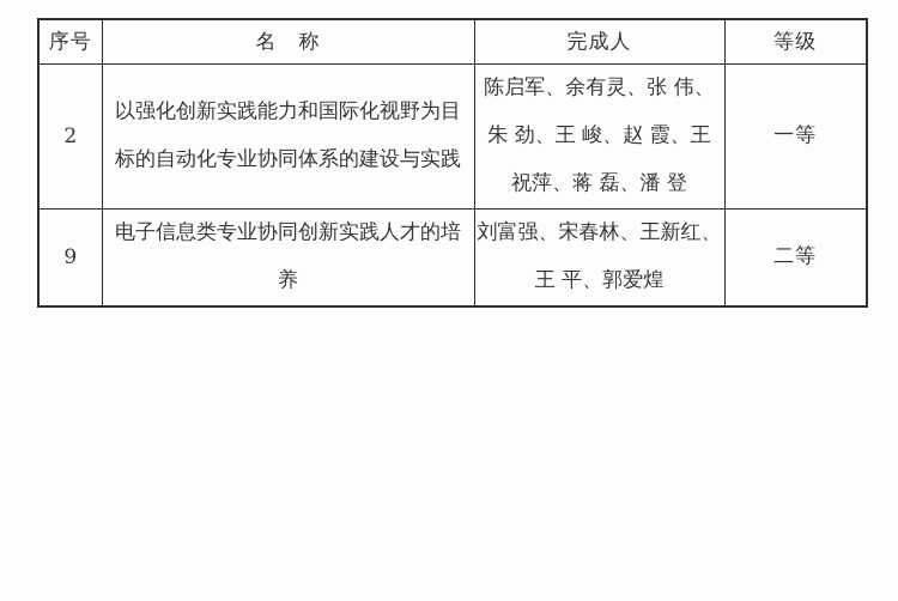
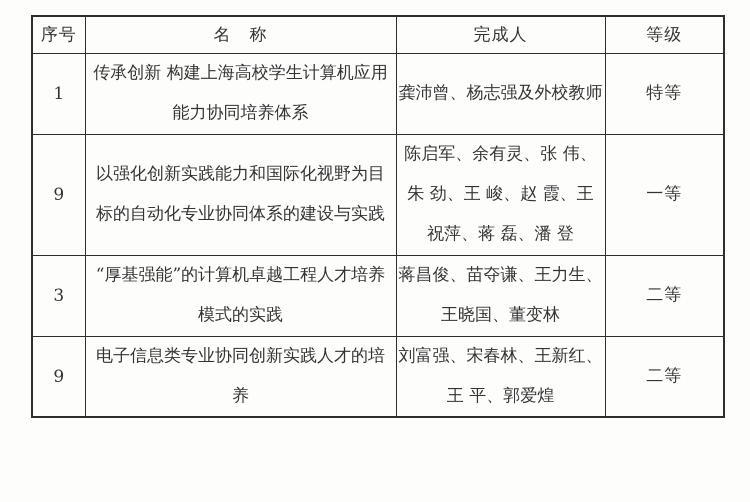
  序号	名 称	完成人	等级
+ 1	传承创新 构建上海高校学生计算机应用 能力协同培养体系	龚沛曾、杨志强及外校教师	特等
- 2	以强化创新实践能力和国际化视野为目 标的自动化专业协同体系的建设与实践	陈启军、余有灵、张 伟、 朱 劲、王 峻、赵 霞、王 祝萍、蒋 磊、潘 登	一等
+ 9	以强化创新实践能力和国际化视野为目 标的自动化专业协同体系的建设与实践	陈启军、余有灵、张 伟、 朱 劲、王 峻、赵 霞、王 祝萍、蒋 磊、潘 登	一等
+ 3	“厚基强能”的计算机卓越工程人才培养 模式的实践	蒋昌俊、苗夺谦、王力生、 王晓国、董变林	二等
  9	电子信息类专业协同创新实践人才的培 养	刘富强、宋春林、王新红、 王 平、郭爱煌	二等
